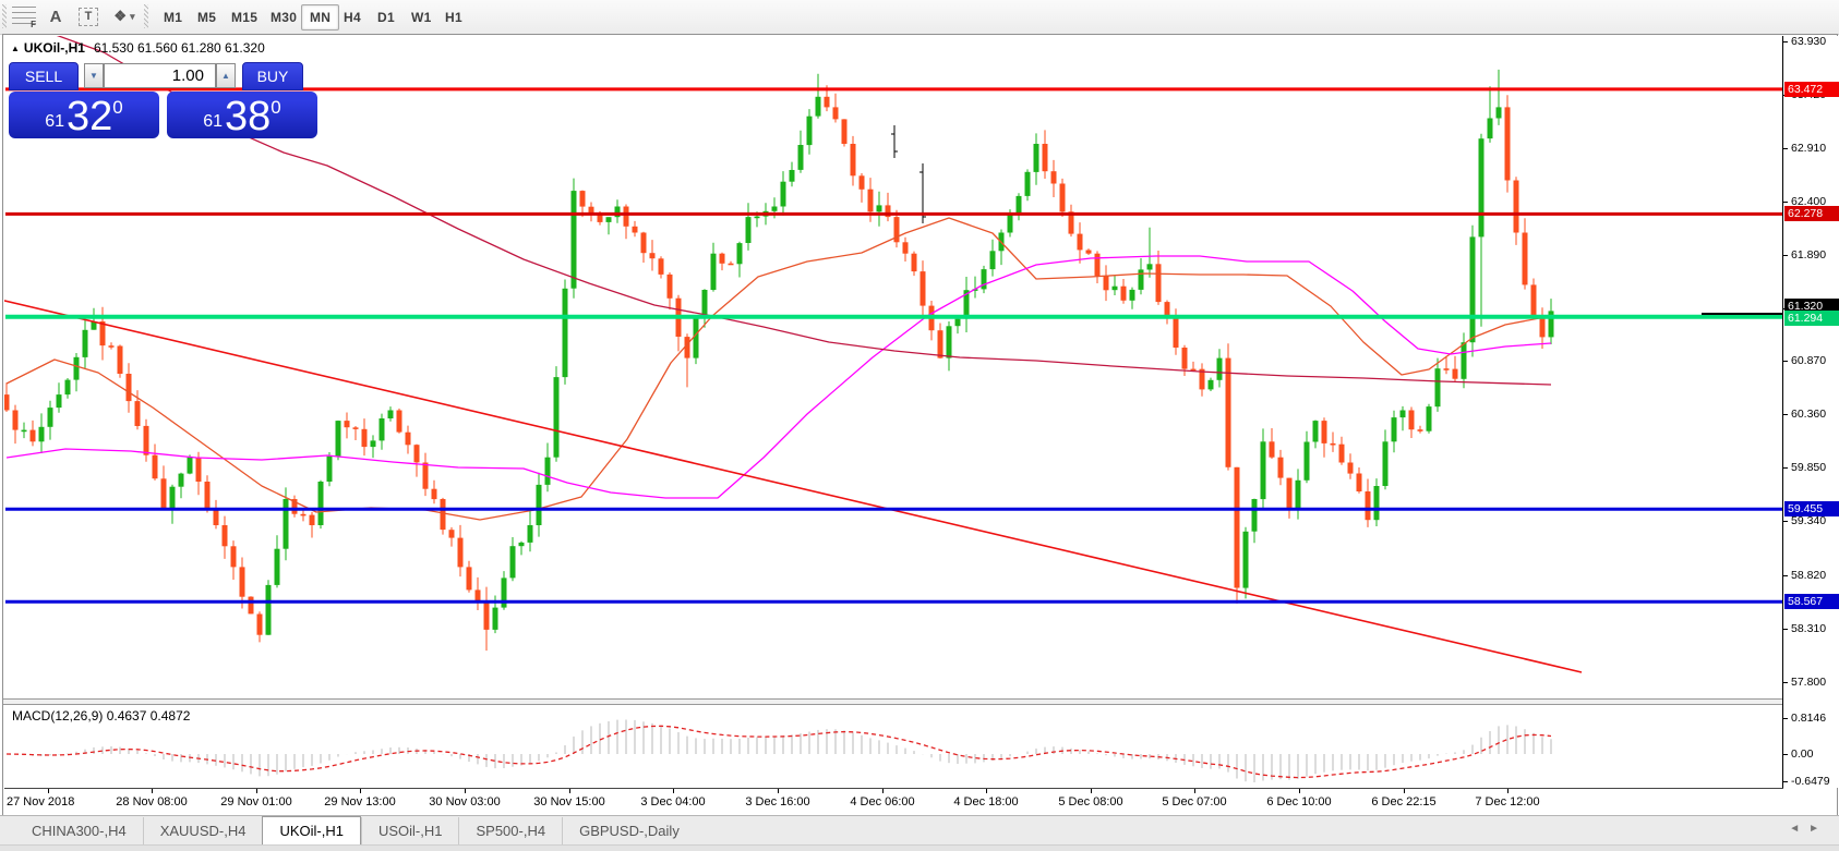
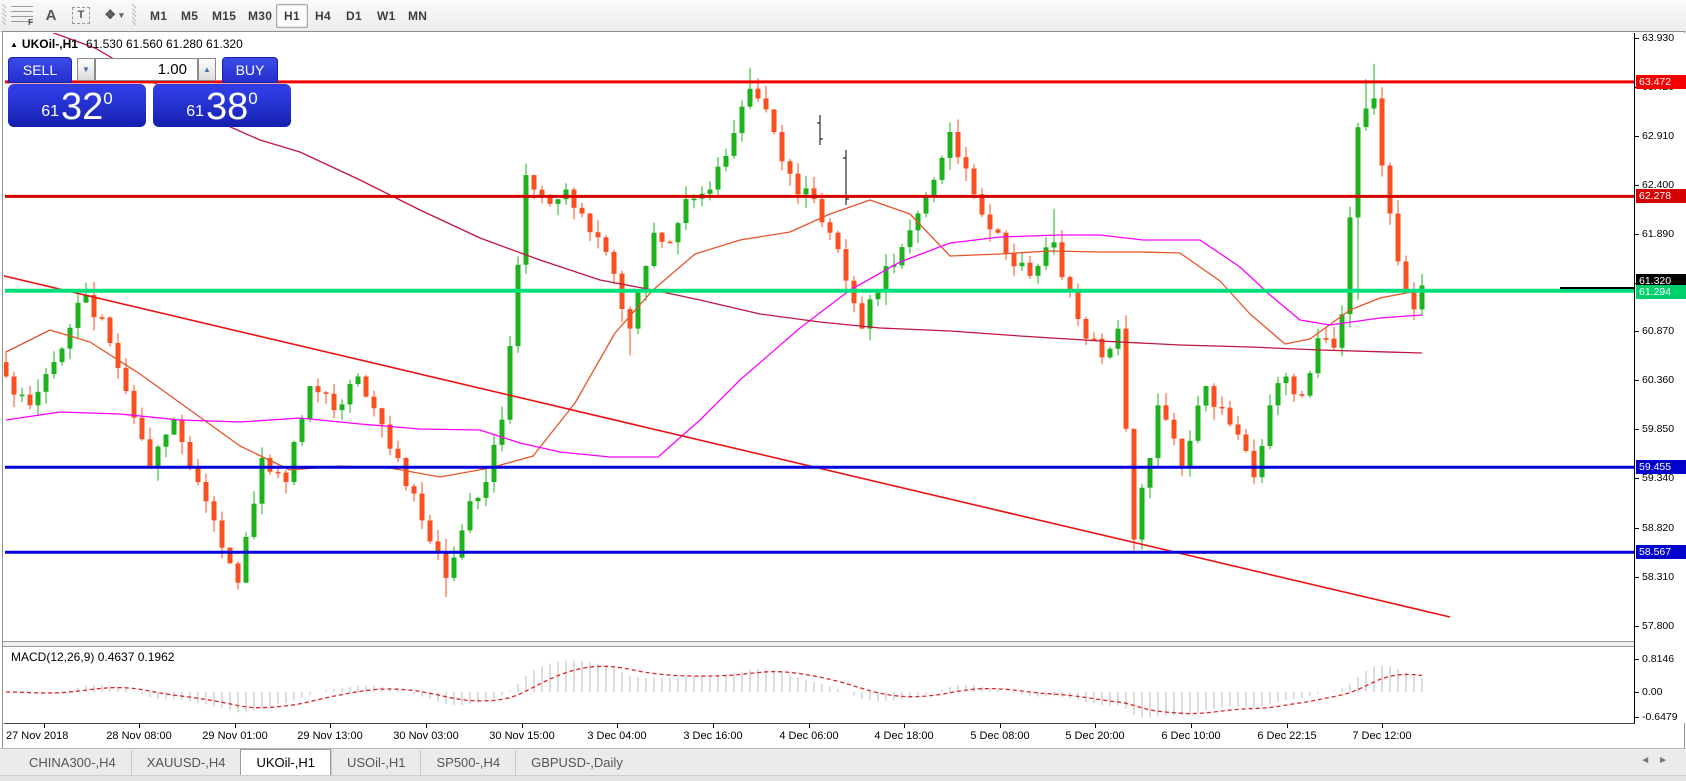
  F
  A
  T
  ❖
  ▾
  M1
  M5
  M15
  M30
- MN
+ H1
  H4
  D1
  W1
- H1
+ MN
  ▲ UKOil-,H1 61.530 61.560 61.280 61.320
  SELL
  ▼
  1.00
  ▲
  BUY
  61
  32
  0
  61
  38
  0
- MACD(12,26,9) 0.4637 0.4872
+ MACD(12,26,9) 0.4637 0.1962
  63.930
  62.910
  62.400
  61.890
  60.870
  60.360
  59.850
  59.340
  58.820
  58.310
  57.800
  61.320
  63.472
  62.278
  61.294
  59.455
  58.567
  0.8146
  0.00
  -0.6479
  27 Nov 2018
  28 Nov 08:00
  29 Nov 01:00
  29 Nov 13:00
  30 Nov 03:00
  30 Nov 15:00
  3 Dec 04:00
  3 Dec 16:00
  4 Dec 06:00
  4 Dec 18:00
  5 Dec 08:00
- 5 Dec 07:00
+ 5 Dec 20:00
  6 Dec 10:00
  6 Dec 22:15
  7 Dec 12:00
  CHINA300-,H4 XAUUSD-,H4 UKOil-,H1 USOil-,H1 SP500-,H4 GBPUSD-,Daily
  ◄►
